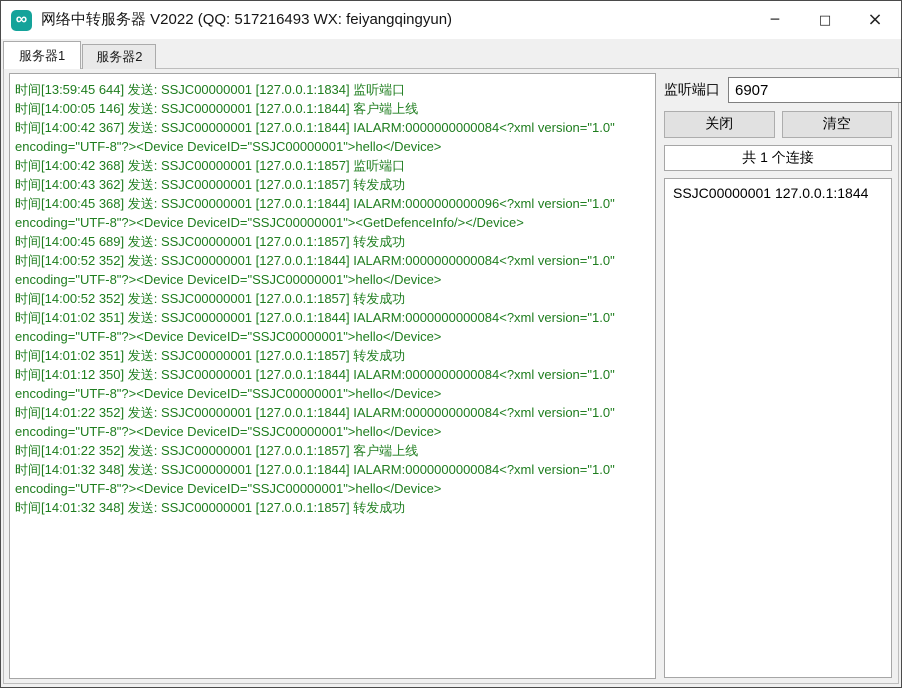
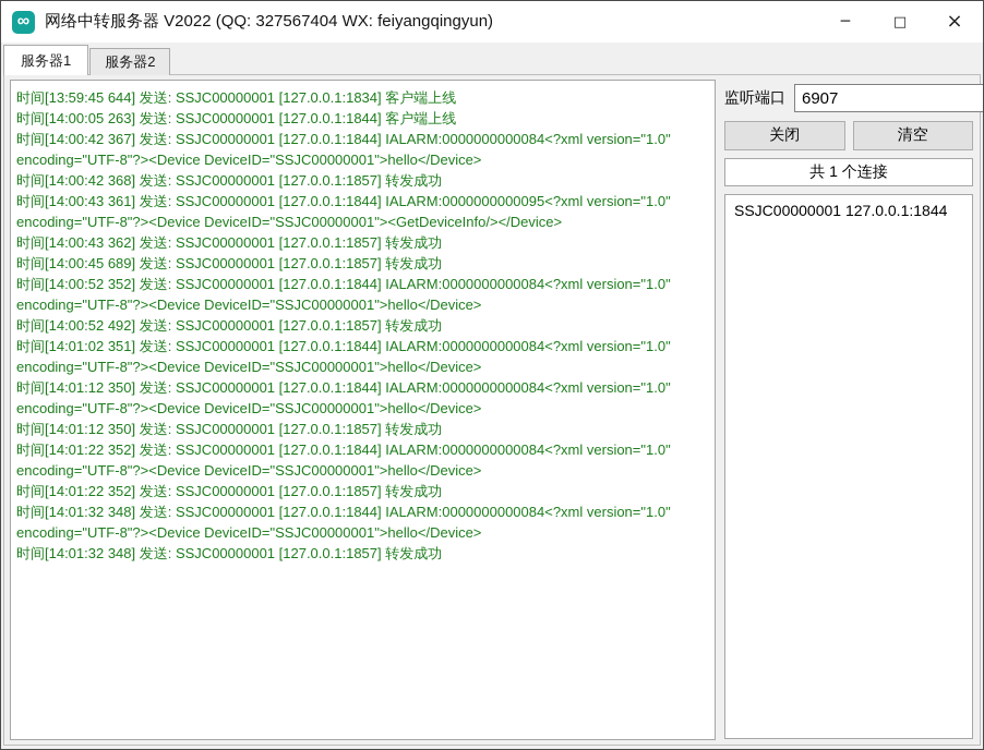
  ∞
- 网络中转服务器 V2022 (QQ: 517216493 WX: feiyangqingyun)
+ 网络中转服务器 V2022 (QQ: 327567404 WX: feiyangqingyun)
  ─
  □
  ×
  服务器1
  服务器2
- 时间[13:59:45 644] 发送: SSJC00000001 [127.0.0.1:1834] 监听端口
+ 时间[13:59:45 644] 发送: SSJC00000001 [127.0.0.1:1834] 客户端上线
- 时间[14:00:05 146] 发送: SSJC00000001 [127.0.0.1:1844] 客户端上线
+ 时间[14:00:05 263] 发送: SSJC00000001 [127.0.0.1:1844] 客户端上线
  时间[14:00:42 367] 发送: SSJC00000001 [127.0.0.1:1844] IALARM:0000000000084<?xml version="1.0" encoding="UTF-8"?><Device DeviceID="SSJC00000001">hello</Device>
- 时间[14:00:42 368] 发送: SSJC00000001 [127.0.0.1:1857] 监听端口
+ 时间[14:00:42 368] 发送: SSJC00000001 [127.0.0.1:1857] 转发成功
+ 时间[14:00:43 361] 发送: SSJC00000001 [127.0.0.1:1844] IALARM:0000000000095<?xml version="1.0" encoding="UTF-8"?><Device DeviceID="SSJC00000001"><GetDeviceInfo/></Device>
  时间[14:00:43 362] 发送: SSJC00000001 [127.0.0.1:1857] 转发成功
- 时间[14:00:45 368] 发送: SSJC00000001 [127.0.0.1:1844] IALARM:0000000000096<?xml version="1.0" encoding="UTF-8"?><Device DeviceID="SSJC00000001"><GetDefenceInfo/></Device>
  时间[14:00:45 689] 发送: SSJC00000001 [127.0.0.1:1857] 转发成功
  时间[14:00:52 352] 发送: SSJC00000001 [127.0.0.1:1844] IALARM:0000000000084<?xml version="1.0" encoding="UTF-8"?><Device DeviceID="SSJC00000001">hello</Device>
- 时间[14:00:52 352] 发送: SSJC00000001 [127.0.0.1:1857] 转发成功
+ 时间[14:00:52 492] 发送: SSJC00000001 [127.0.0.1:1857] 转发成功
  时间[14:01:02 351] 发送: SSJC00000001 [127.0.0.1:1844] IALARM:0000000000084<?xml version="1.0" encoding="UTF-8"?><Device DeviceID="SSJC00000001">hello</Device>
- 时间[14:01:02 351] 发送: SSJC00000001 [127.0.0.1:1857] 转发成功
  时间[14:01:12 350] 发送: SSJC00000001 [127.0.0.1:1844] IALARM:0000000000084<?xml version="1.0" encoding="UTF-8"?><Device DeviceID="SSJC00000001">hello</Device>
+ 时间[14:01:12 350] 发送: SSJC00000001 [127.0.0.1:1857] 转发成功
  时间[14:01:22 352] 发送: SSJC00000001 [127.0.0.1:1844] IALARM:0000000000084<?xml version="1.0" encoding="UTF-8"?><Device DeviceID="SSJC00000001">hello</Device>
- 时间[14:01:22 352] 发送: SSJC00000001 [127.0.0.1:1857] 客户端上线
+ 时间[14:01:22 352] 发送: SSJC00000001 [127.0.0.1:1857] 转发成功
  时间[14:01:32 348] 发送: SSJC00000001 [127.0.0.1:1844] IALARM:0000000000084<?xml version="1.0" encoding="UTF-8"?><Device DeviceID="SSJC00000001">hello</Device>
  时间[14:01:32 348] 发送: SSJC00000001 [127.0.0.1:1857] 转发成功
  监听端口
  6907
  关闭
  清空
  共 1 个连接
  SSJC00000001 127.0.0.1:1844
